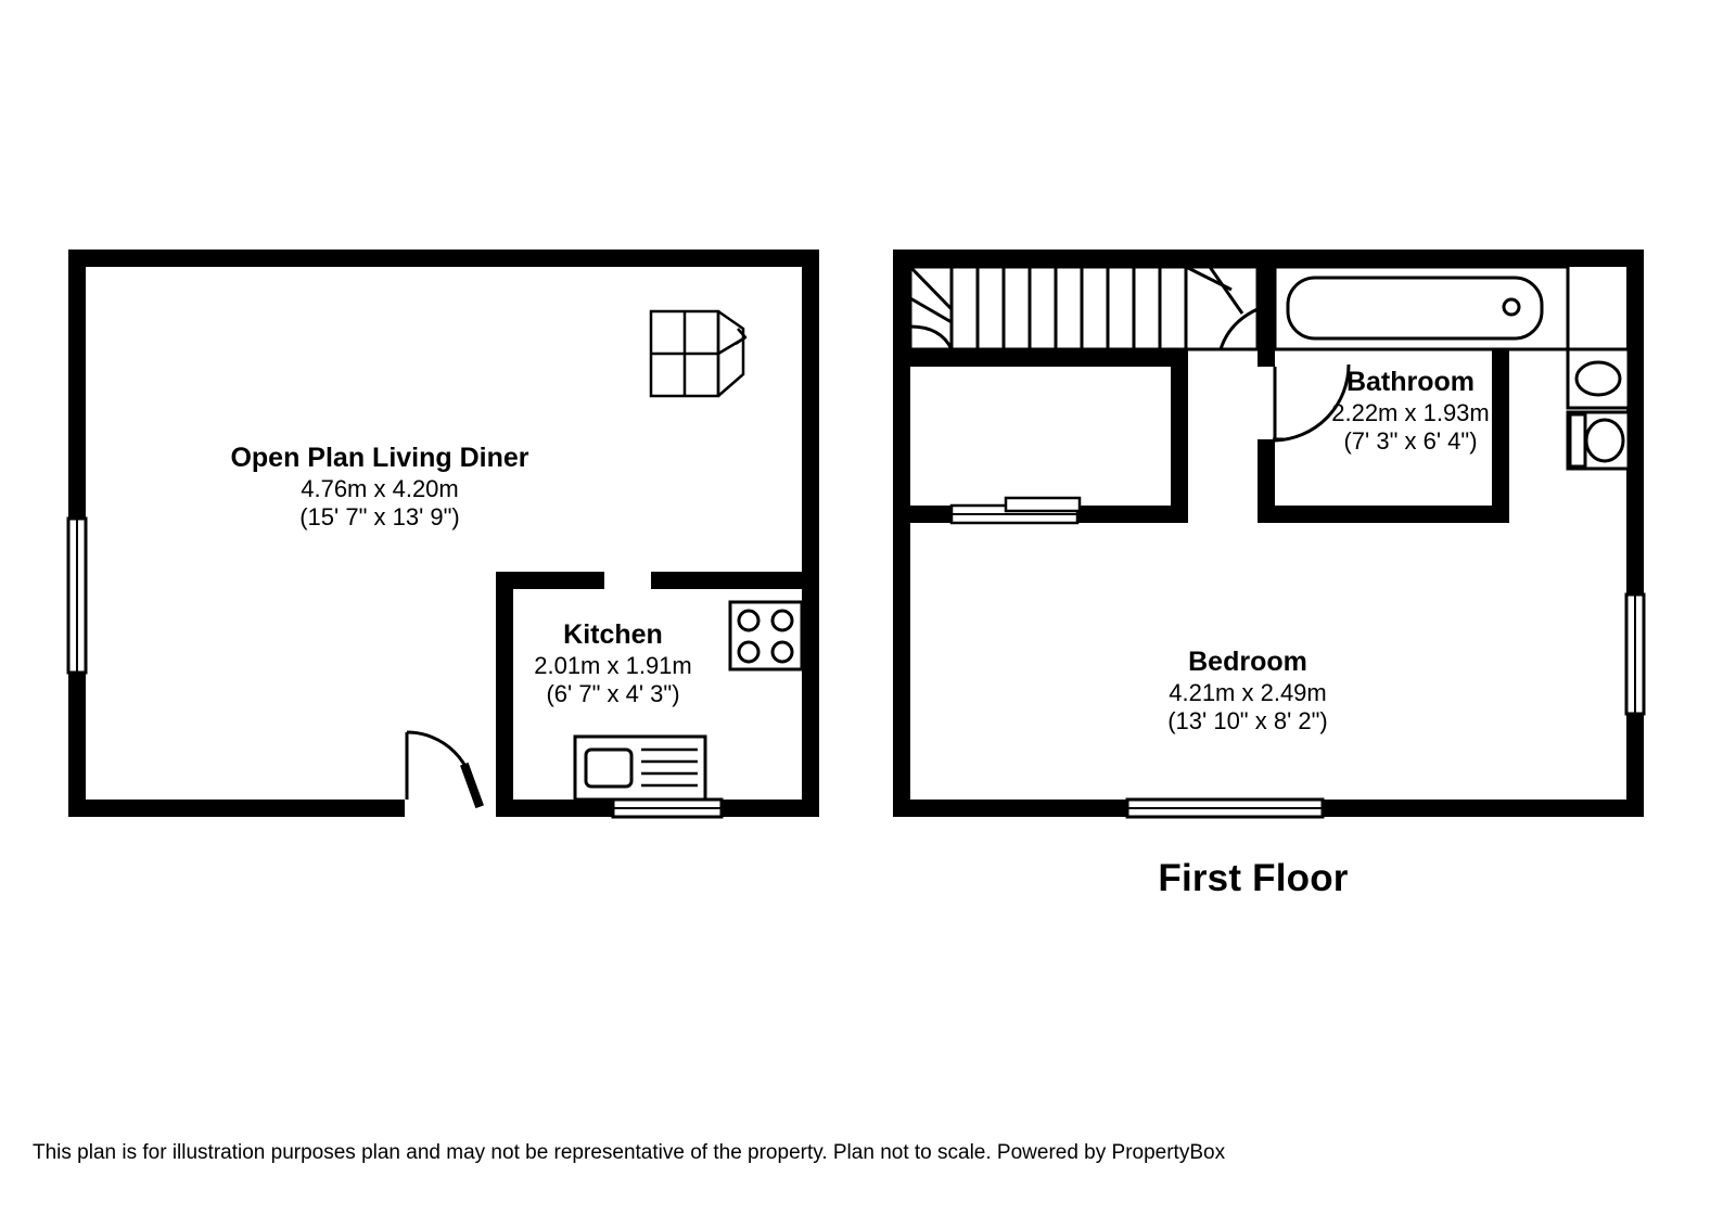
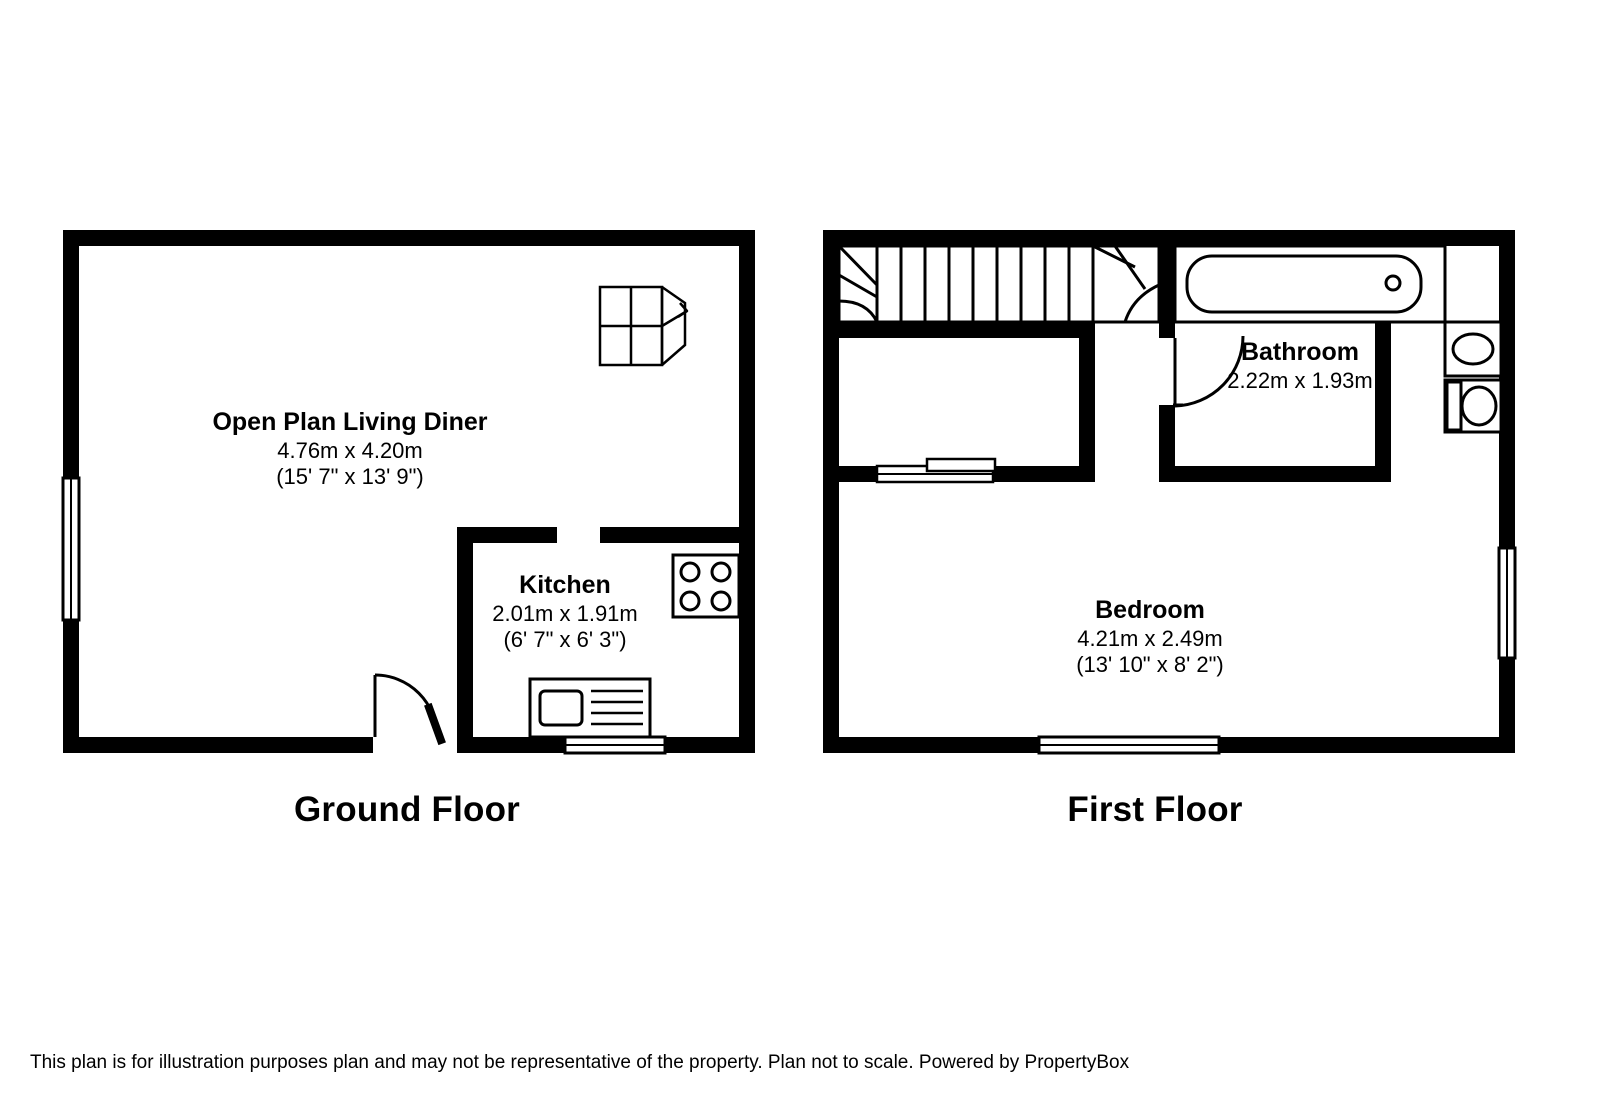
  Open Plan Living Diner
  4.76m x 4.20m
  (15' 7" x 13' 9")
  Kitchen
  2.01m x 1.91m
- (6' 7" x 4' 3")
+ (6' 7" x 6' 3")
+ Ground Floor
  Bathroom
  2.22m x 1.93m
- (7' 3" x 6' 4")
  Bedroom
  4.21m x 2.49m
  (13' 10" x 8' 2")
  First Floor
  This plan is for illustration purposes plan and may not be representative of the property. Plan not to scale. Powered by PropertyBox
